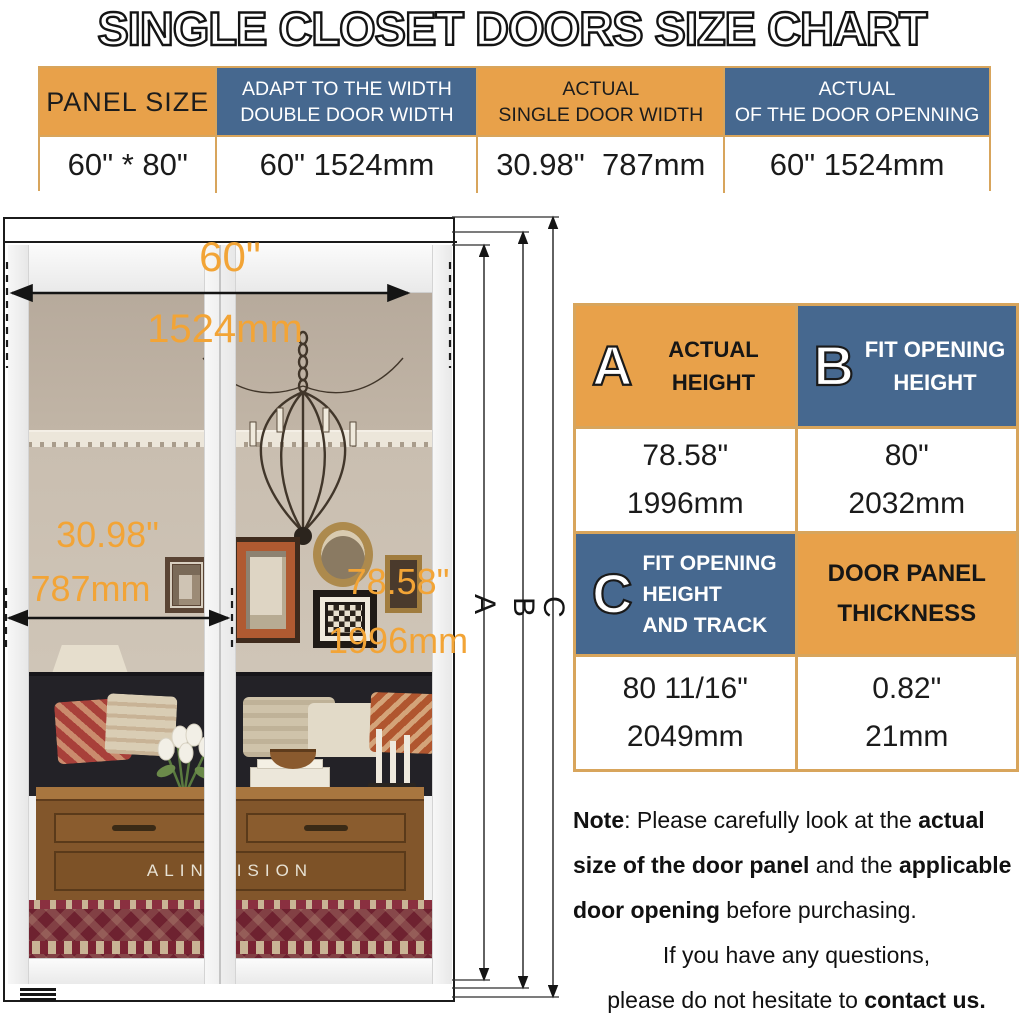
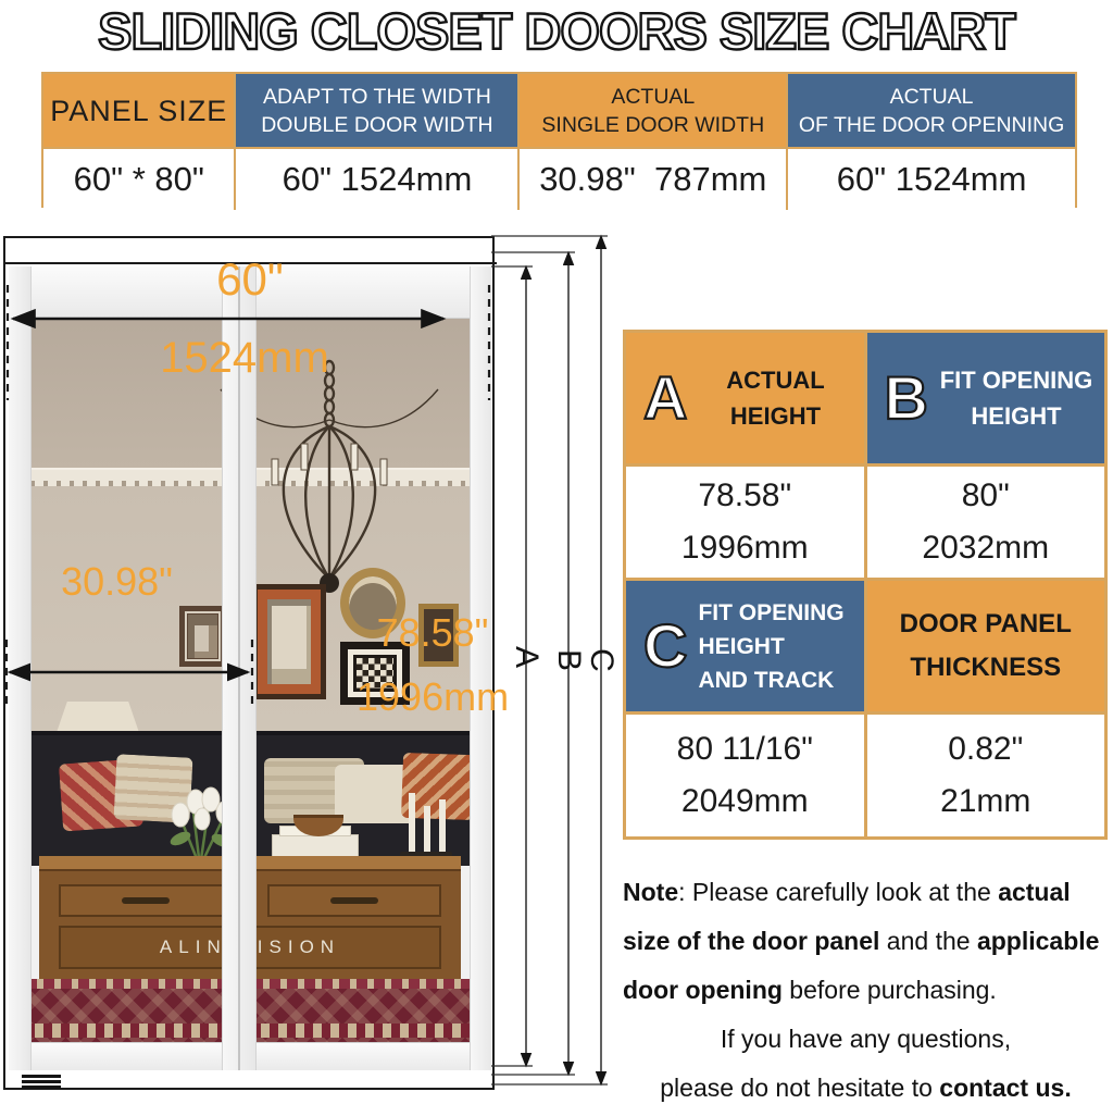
- SINGLE CLOSET DOORS SIZE CHART
+ SLIDING CLOSET DOORS SIZE CHART
  PANEL SIZE
  ADAPT TO THE WIDTH
  DOUBLE DOOR WIDTH
  ACTUAL
  SINGLE DOOR WIDTH
  ACTUAL
  OF THE DOOR OPENNING
  60" * 80"
  60" 1524mm
  30.98" 787mm
  60" 1524mm
  ALINISION
  60"
  1524mm
  30.98"
- 787mm
  78.58"
  1996mm
  A
  ACTUAL
  HEIGHT
  B
  FIT OPENING
  HEIGHT
  78.58"
  1996mm
  80"
  2032mm
  C
  FIT OPENING
  HEIGHT
  AND TRACK
  DOOR PANEL
  THICKNESS
  80 11/16"
  2049mm
  0.82"
  21mm
  Note: Please carefully look at the actual
  size of the door panel and the applicable
  door opening before purchasing.
  If you have any questions,
  please do not hesitate to contact us.
